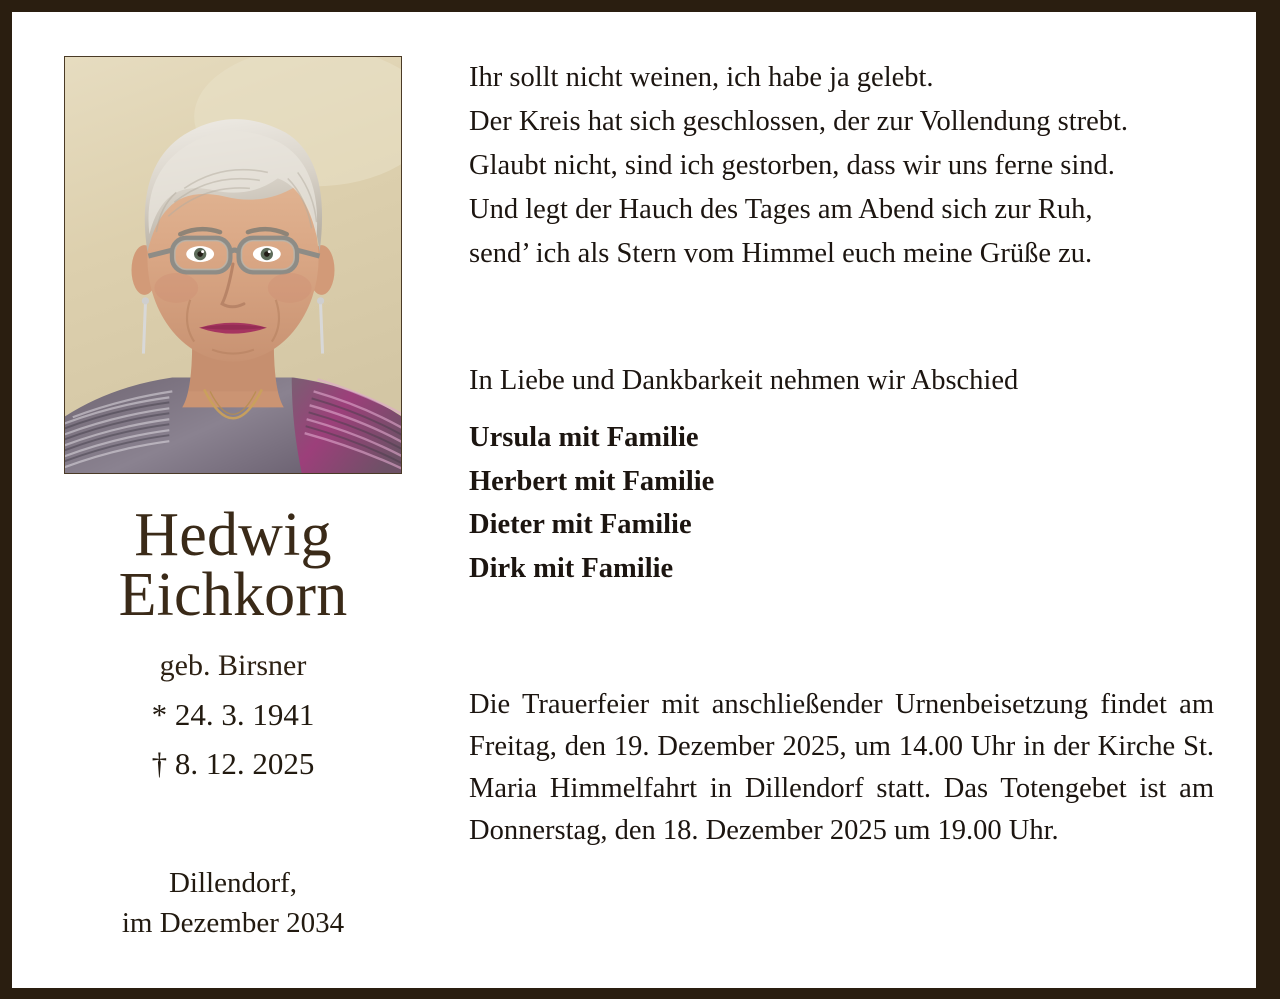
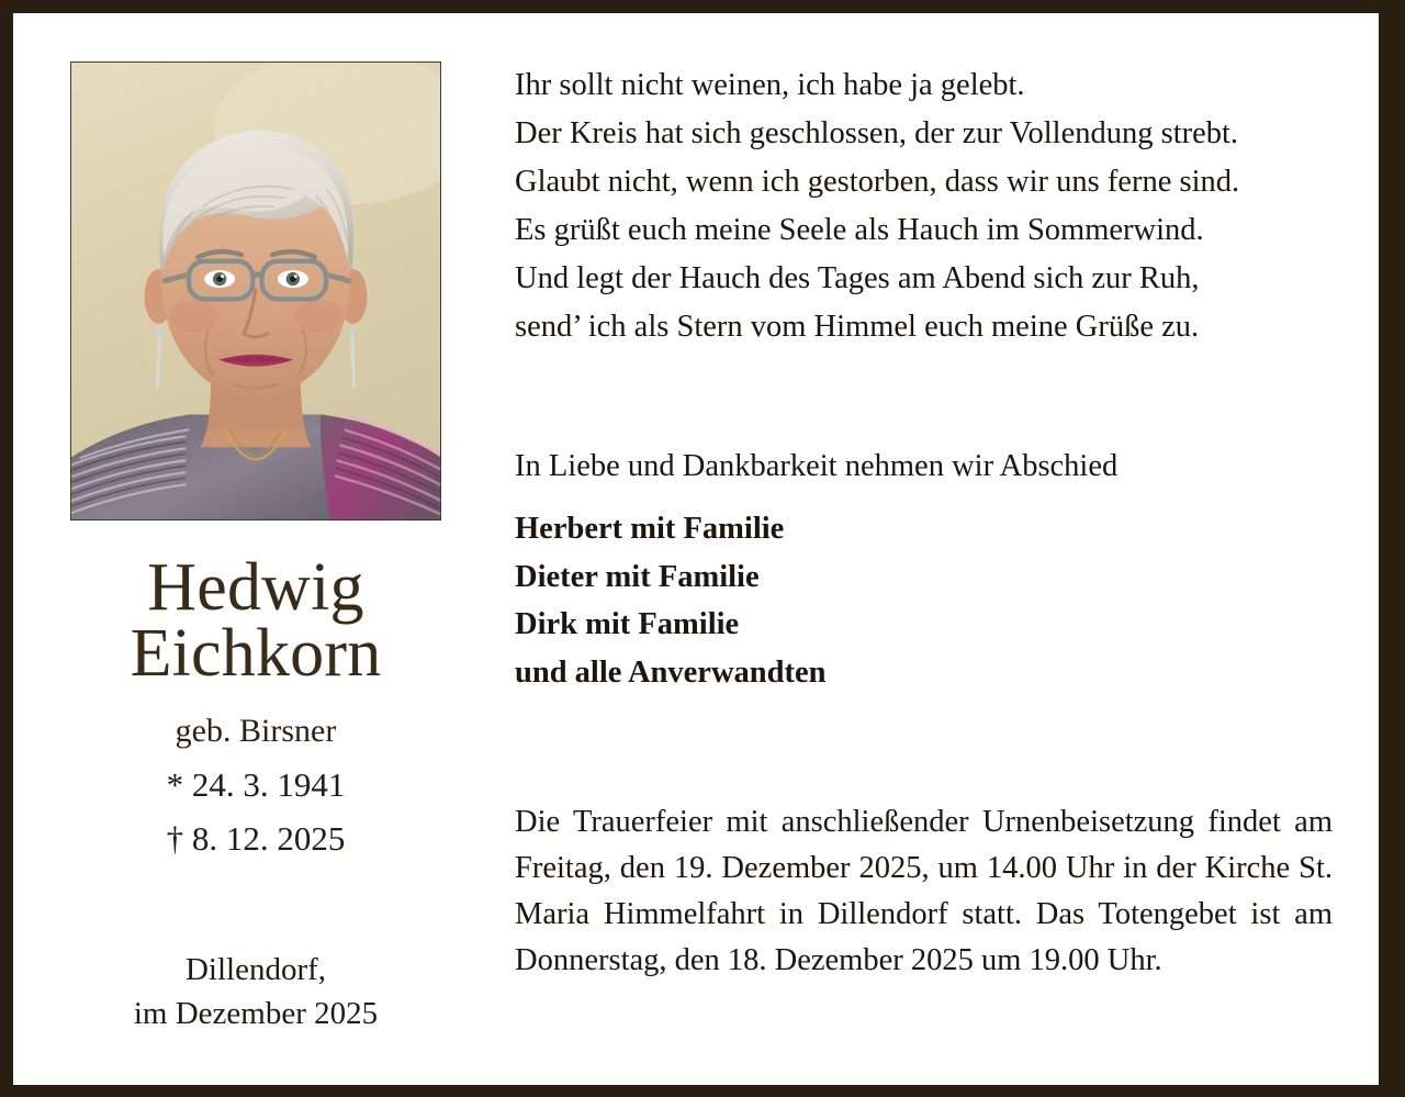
  Hedwig
  Eichkorn
  geb. Birsner
  * 24. 3. 1941
  † 8. 12. 2025
  Dillendorf,
- im Dezember 2034
+ im Dezember 2025
  Ihr sollt nicht weinen, ich habe ja gelebt.
  Der Kreis hat sich geschlossen, der zur Vollendung strebt.
- Glaubt nicht, sind ich gestorben, dass wir uns ferne sind.
+ Glaubt nicht, wenn ich gestorben, dass wir uns ferne sind.
+ Es grüßt euch meine Seele als Hauch im Sommerwind.
  Und legt der Hauch des Tages am Abend sich zur Ruh,
  send’ ich als Stern vom Himmel euch meine Grüße zu.
  In Liebe und Dankbarkeit nehmen wir Abschied
- Ursula mit Familie
  Herbert mit Familie
  Dieter mit Familie
  Dirk mit Familie
+ und alle Anverwandten
  Die Trauerfeier mit anschließender Urnenbeisetzung findet am Freitag, den 19. Dezember 2025, um 14.00 Uhr in der Kirche St. Maria Himmelfahrt in Dillendorf statt. Das Totengebet ist am Donnerstag, den 18. Dezember 2025 um 19.00 Uhr.
